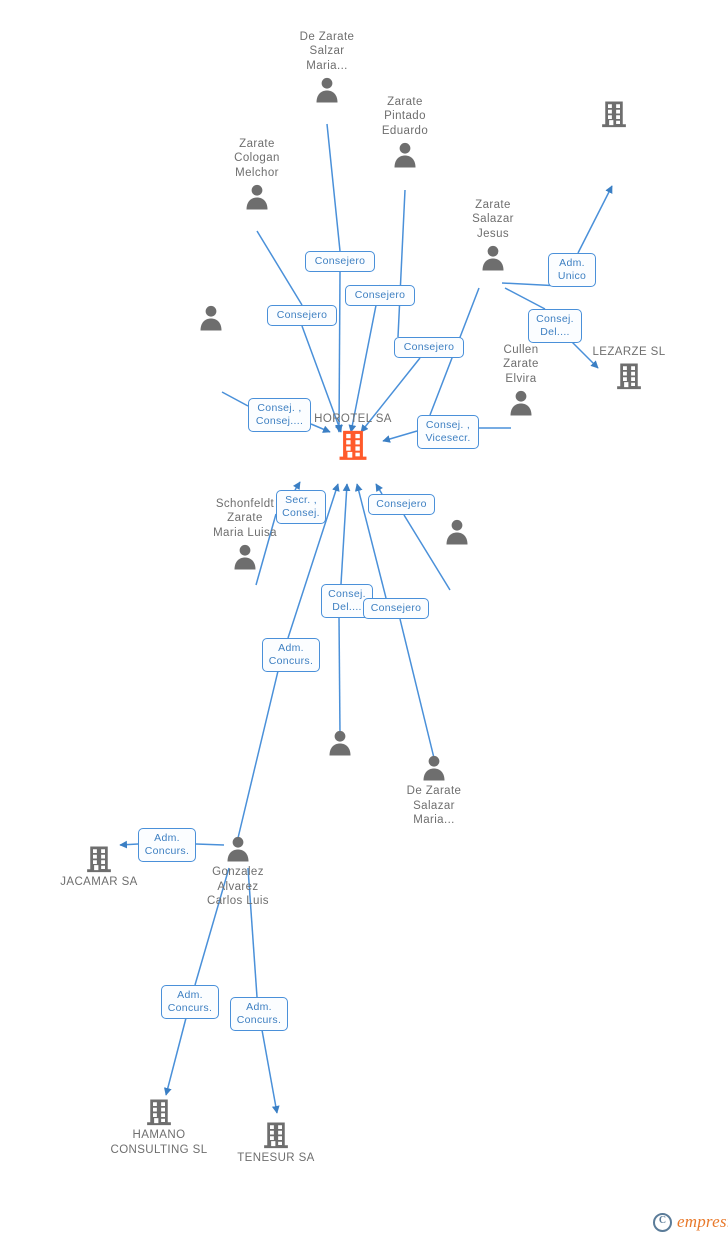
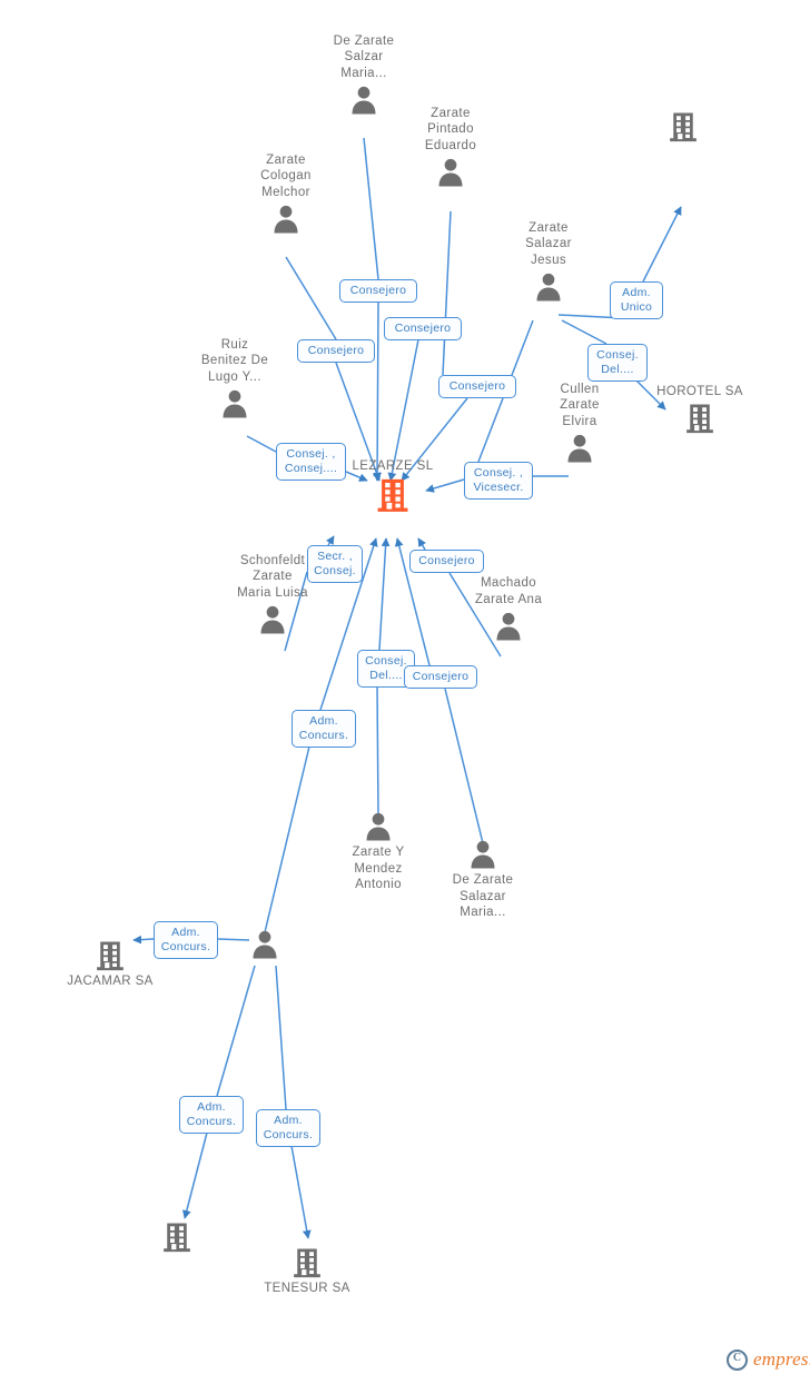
  De Zarate
  Salzar
  Maria...
  Zarate
  Pintado
  Eduardo
  Zarate
  Cologan
  Melchor
  Zarate
  Salazar
  Jesus
+ Ruiz
+ Benitez De
+ Lugo Y...
- LEZARZE SL
+ HOROTEL SA
  Cullen
  Zarate
  Elvira
- HOROTEL SA
+ LEZARZE SL
  Schonfeldt
  Zarate
  Maria Luisa
+ Machado
+ Zarate Ana
+ Zarate Y
+ Mendez
+ Antonio
  De Zarate
  Salazar
  Maria...
  JACAMAR SA
- Gonzalez
- Alvarez
- Carlos Luis
- HAMANO
- CONSULTING SL
  TENESUR SA
  Consejero
  Consejero
  Consejero
  Consejero
  Adm.
  Unico
  Consej.
  Del....
  Consej. ,
  Consej....
  Consej. ,
  Vicesecr.
  Secr. ,
  Consej.
  Consejero
  Consej.
  Del....
  Consejero
  Adm.
  Concurs.
  Adm.
  Concurs.
  Adm.
  Concurs.
  Adm.
  Concurs.
  C
  empres
